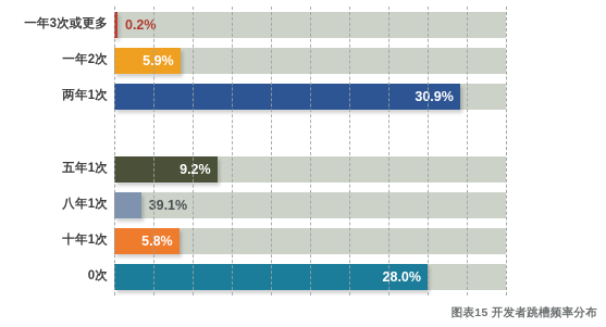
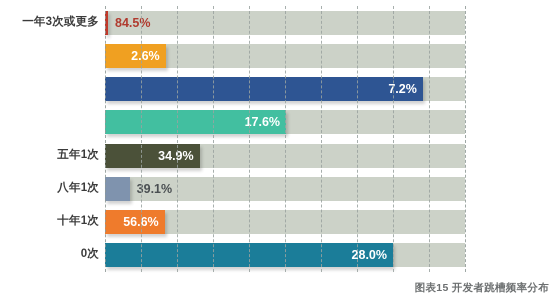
  一年3次或更多
- 一年2次
- 两年1次
  五年1次
  八年1次
  十年1次
  0次
- 0.2%
+ 84.5%
- 5.9%
+ 2.6%
- 30.9%
+ 7.2%
+ 17.6%
- 9.2%
+ 34.9%
  39.1%
- 5.8%
+ 56.6%
  28.0%
  图表15 开发者跳槽频率分布
